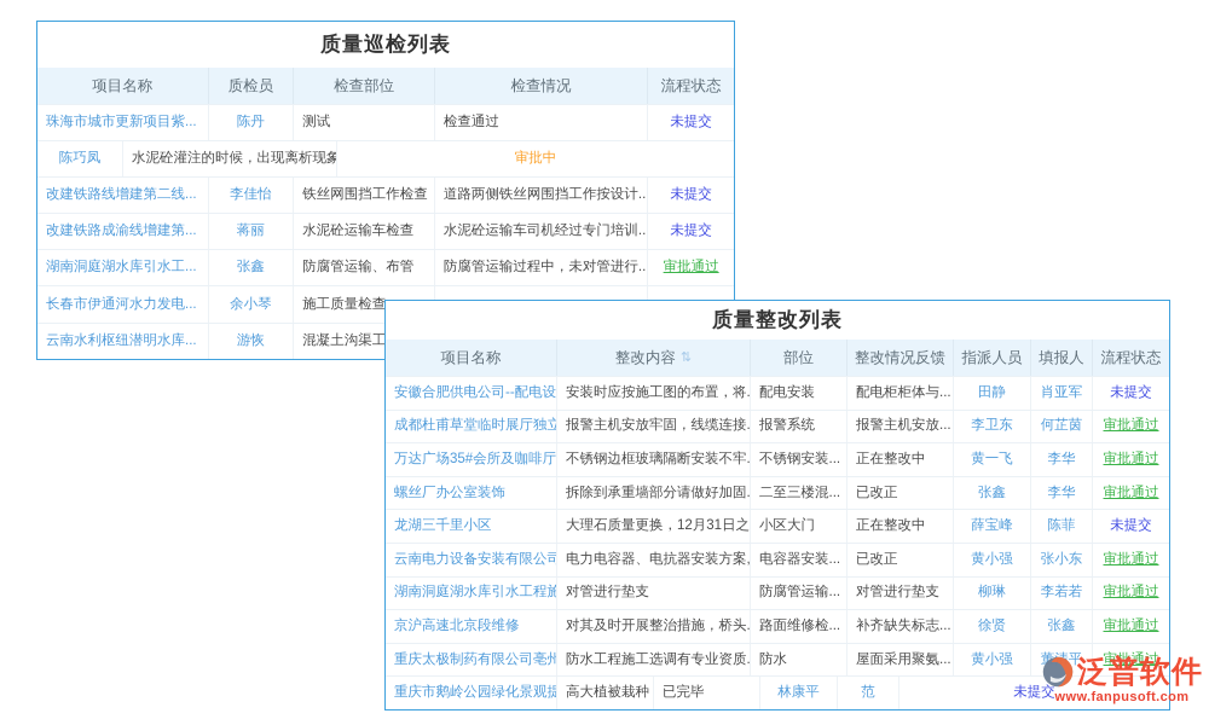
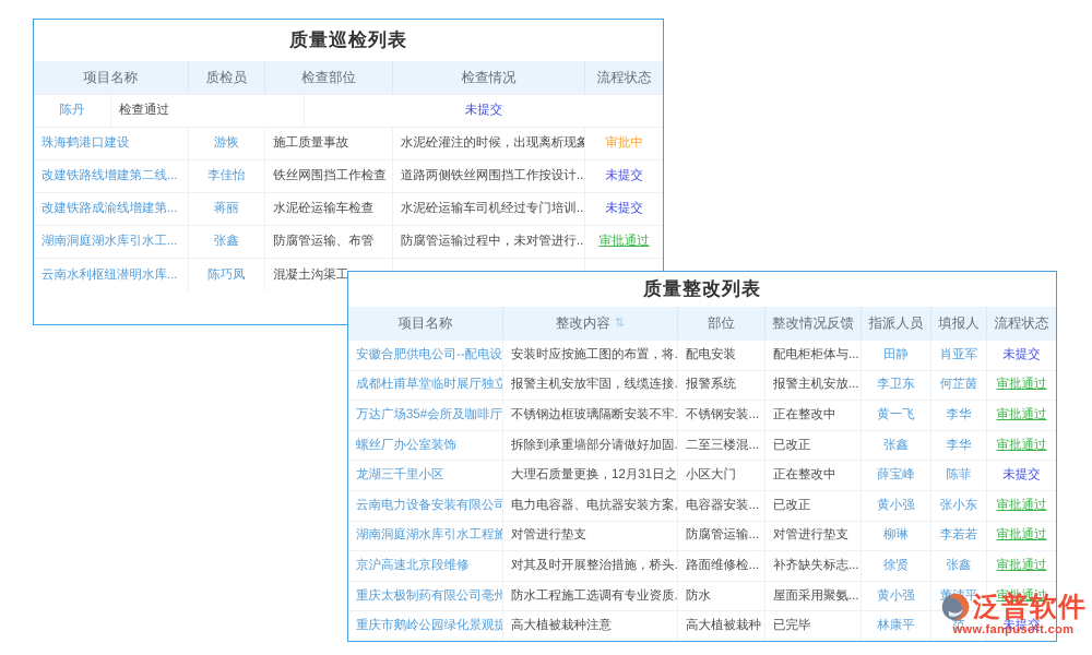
  质量巡检列表
  项目名称
  质检员
  检查部位
  检查情况
  流程状态
- 珠海市城市更新项目紫...
  陈丹
- 测试
  检查通过
  未提交
+ 珠海鹤港口建设
- 陈巧凤
+ 游恢
+ 施工质量事故
  水泥砼灌注的时候，出现离析现象
  审批中
  改建铁路线增建第二线...
  李佳怡
  铁丝网围挡工作检查
  道路两侧铁丝网围挡工作按设计...
  未提交
  改建铁路成渝线增建第...
  蒋丽
  水泥砼运输车检查
  水泥砼运输车司机经过专门培训...
  未提交
  湖南洞庭湖水库引水工...
  张鑫
  防腐管运输、布管
  防腐管运输过程中，未对管进行...
  审批通过
- 长春市伊通河水力发电...
- 余小琴
- 施工质量检查
  云南水利枢纽潜明水库...
- 游恢
+ 陈巧凤
  混凝土沟渠工
  质量整改列表
  项目名称
  整改内容
  ⇅
  部位
  整改情况反馈
  指派人员
  填报人
  流程状态
  安徽合肥供电公司--配电设
  安装时应按施工图的布置，将.
  配电安装
  配电柜柜体与...
  田静
  肖亚军
  未提交
  成都杜甫草堂临时展厅独立
  报警主机安放牢固，线缆连接.
  报警系统
  报警主机安放...
  李卫东
  何芷茵
  审批通过
  万达广场35#会所及咖啡厅
  不锈钢边框玻璃隔断安装不牢.
  不锈钢安装...
  正在整改中
  黄一飞
  李华
  审批通过
  螺丝厂办公室装饰
  拆除到承重墙部分请做好加固.
  二至三楼混...
  已改正
  张鑫
  李华
  审批通过
  龙湖三千里小区
  大理石质量更换，12月31日之
  小区大门
  正在整改中
  薛宝峰
  陈菲
  未提交
  云南电力设备安装有限公司
  电力电容器、电抗器安装方案,
  电容器安装...
  已改正
  黄小强
  张小东
  审批通过
  湖南洞庭湖水库引水工程施
  对管进行垫支
  防腐管运输...
  对管进行垫支
  柳琳
  李若若
  审批通过
  京沪高速北京段维修
  对其及时开展整治措施，桥头.
  路面维修检...
  补齐缺失标志...
  徐贤
  张鑫
  审批通过
  重庆太极制药有限公司亳州
  防水工程施工选调有专业资质.
  防水
  屋面采用聚氨...
  黄小强
  审批通过
  重庆市鹅岭公园绿化景观提
+ 高大植被栽种注意
  高大植被栽种
  已完毕
  林康平
  范
  未提交
  泛普软件
  www.fanpusoft.com
